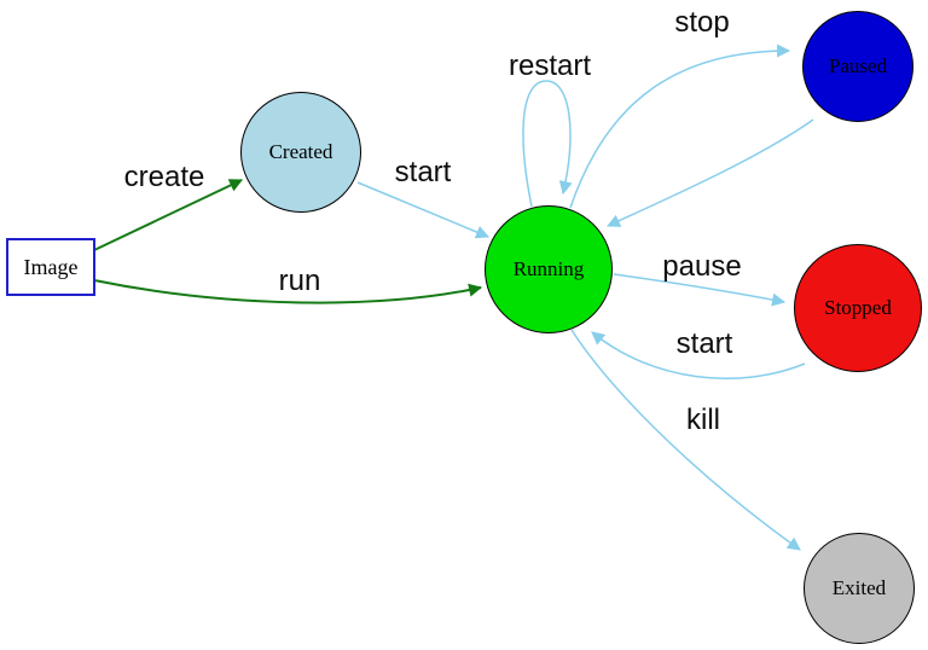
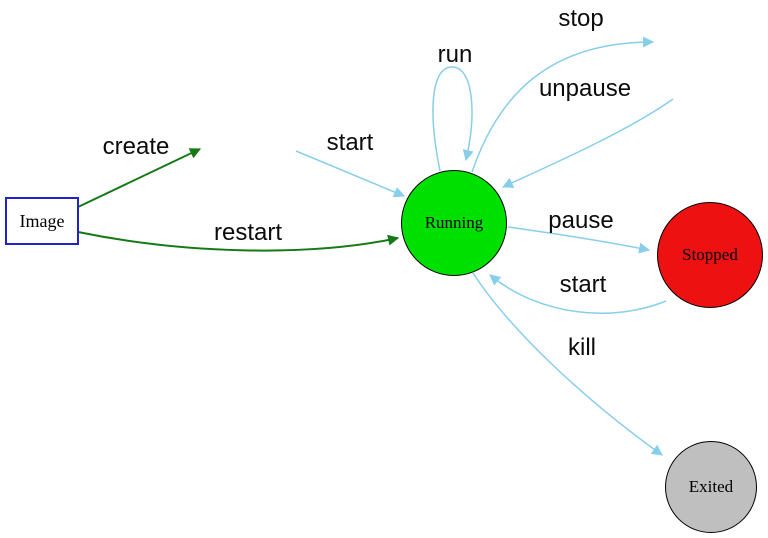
  Image
- Created
  Running
- Paused
  Stopped
  Exited
  create
- run
+ restart
  start
- restart
+ run
  stop
+ unpause
  pause
  start
  kill
